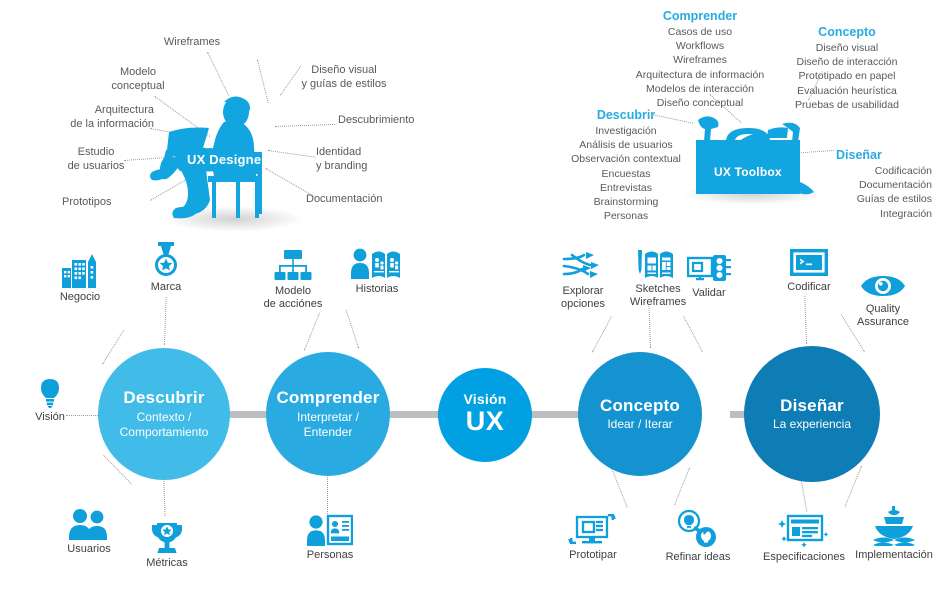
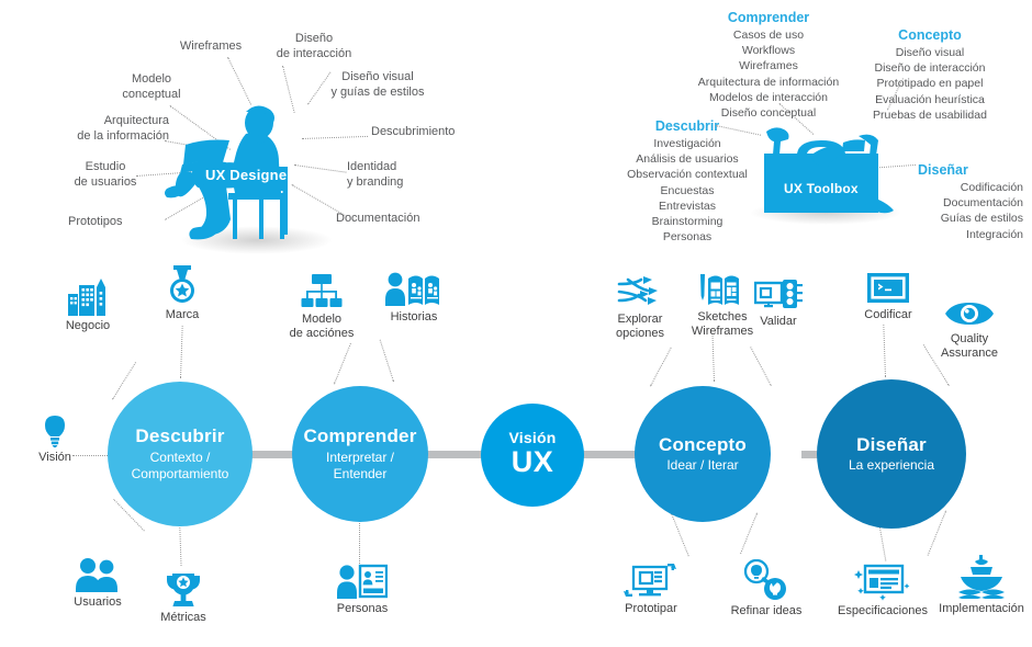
  UX Designer
  Wireframes
+ Diseño
+ de interacción
  Modelo
  conceptual
  Diseño visual
  y guías de estilos
  Arquitectura
  de la información
  Descubrimiento
  Estudio
  de usuarios
  Identidad
  y branding
  Prototipos
  Documentación
  UX Toolbox
  Comprender
  Casos de uso
  Workflows
  Wireframes
  Arquitectura de información
  Modelos de interacción
  Diseño conceptual
  Concepto
  Diseño visual
  Diseño de interacción
  Prototipado en papel
  Evaluación heurística
  Pruebas de usabilidad
  Descubrir
  Investigación
  Análisis de usuarios
  Observación contextual
  Encuestas
  Entrevistas
  Brainstorming
  Personas
  Diseñar
  Codificación
  Documentación
  Guías de estilos
  Integración
  Descubrir
  Contexto /
  Comportamiento
  Comprender
  Interpretar /
  Entender
  Visión
  UX
  Concepto
  Idear / Iterar
  Diseñar
  La experiencia
  Negocio
  Marca
  Visión
  Usuarios
  Métricas
  Modelo
  de acciónes
  Historias
  Personas
  Explorar
  opciones
  Sketches
  Wireframes
  Validar
  Prototipar
  Refinar ideas
  Codificar
  Quality
  Assurance
  Especificaciones
  Implementación
